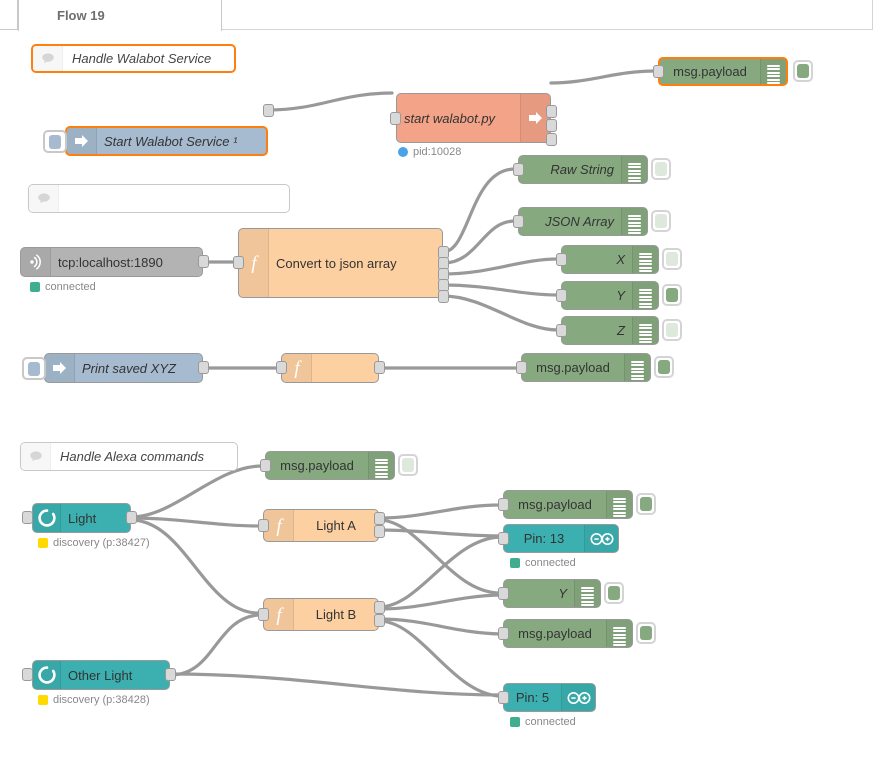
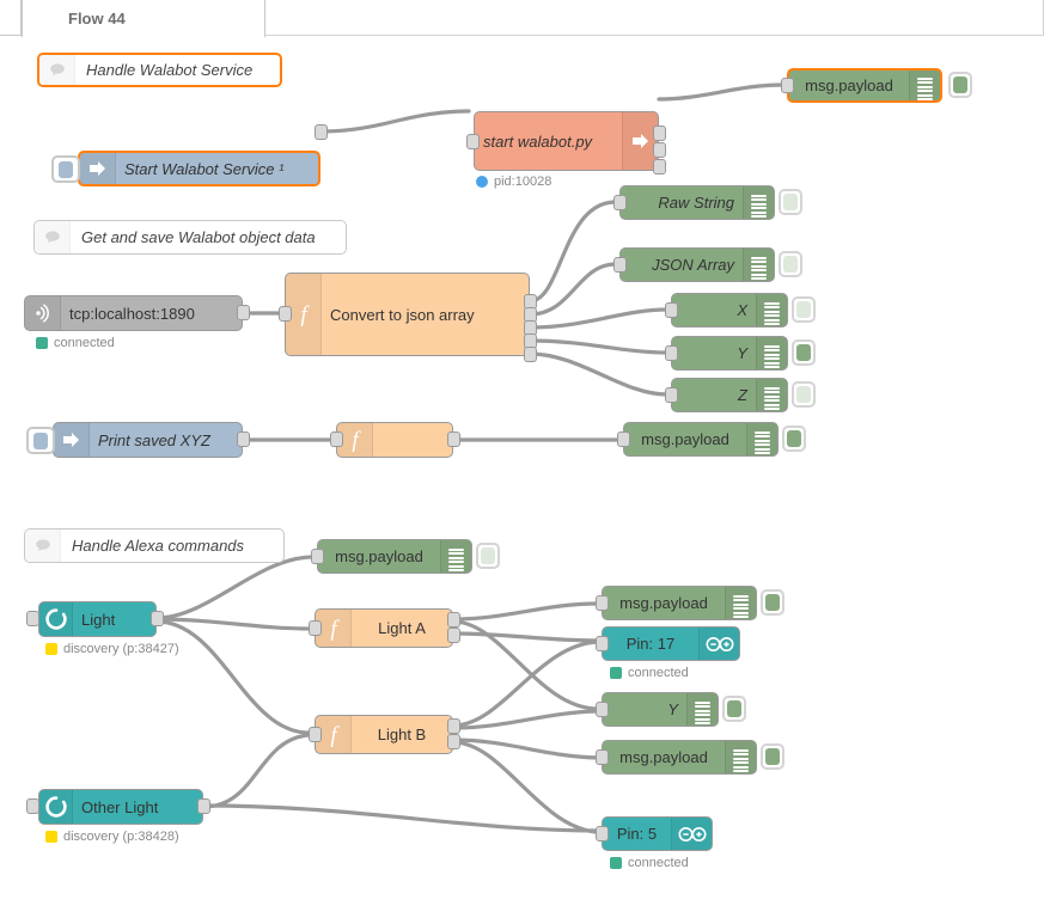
- Flow 19
+ Flow 44
  Handle Walabot Service
  Start Walabot Service ¹
  start walabot.py
  pid:10028
  msg.payload
+ Get and save Walabot object data
  tcp:localhost:1890
  connected
  f
  Convert to json array
  Raw String
  JSON Array
  X
  Y
  Z
  Print saved XYZ
  f
  msg.payload
  Handle Alexa commands
  Light
  discovery (p:38427)
  Other Light
  discovery (p:38428)
  msg.payload
  f
  Light A
  f
  Light B
  msg.payload
- Pin: 13
+ Pin: 17
  connected
  Y
  msg.payload
  Pin: 5
  connected
